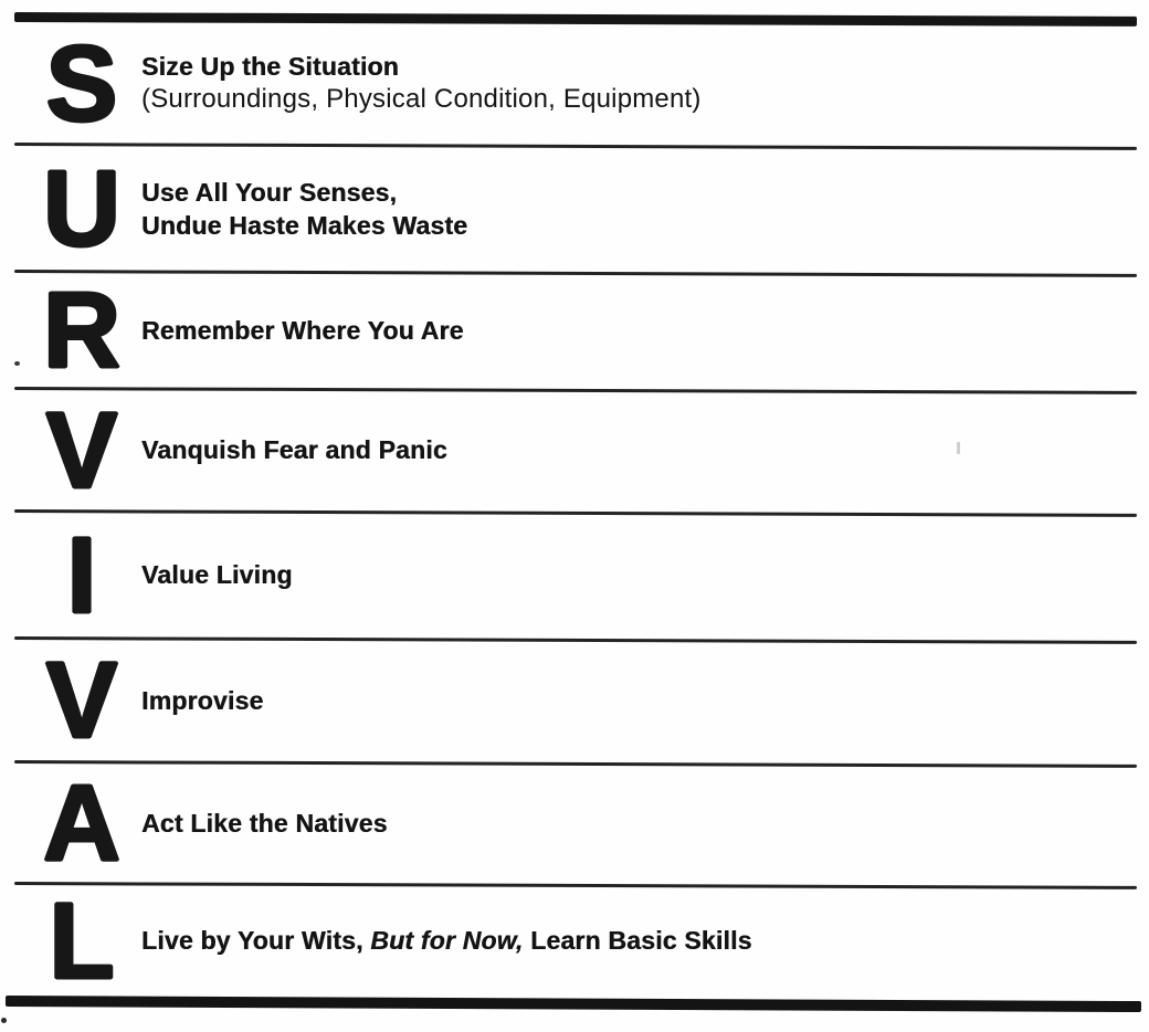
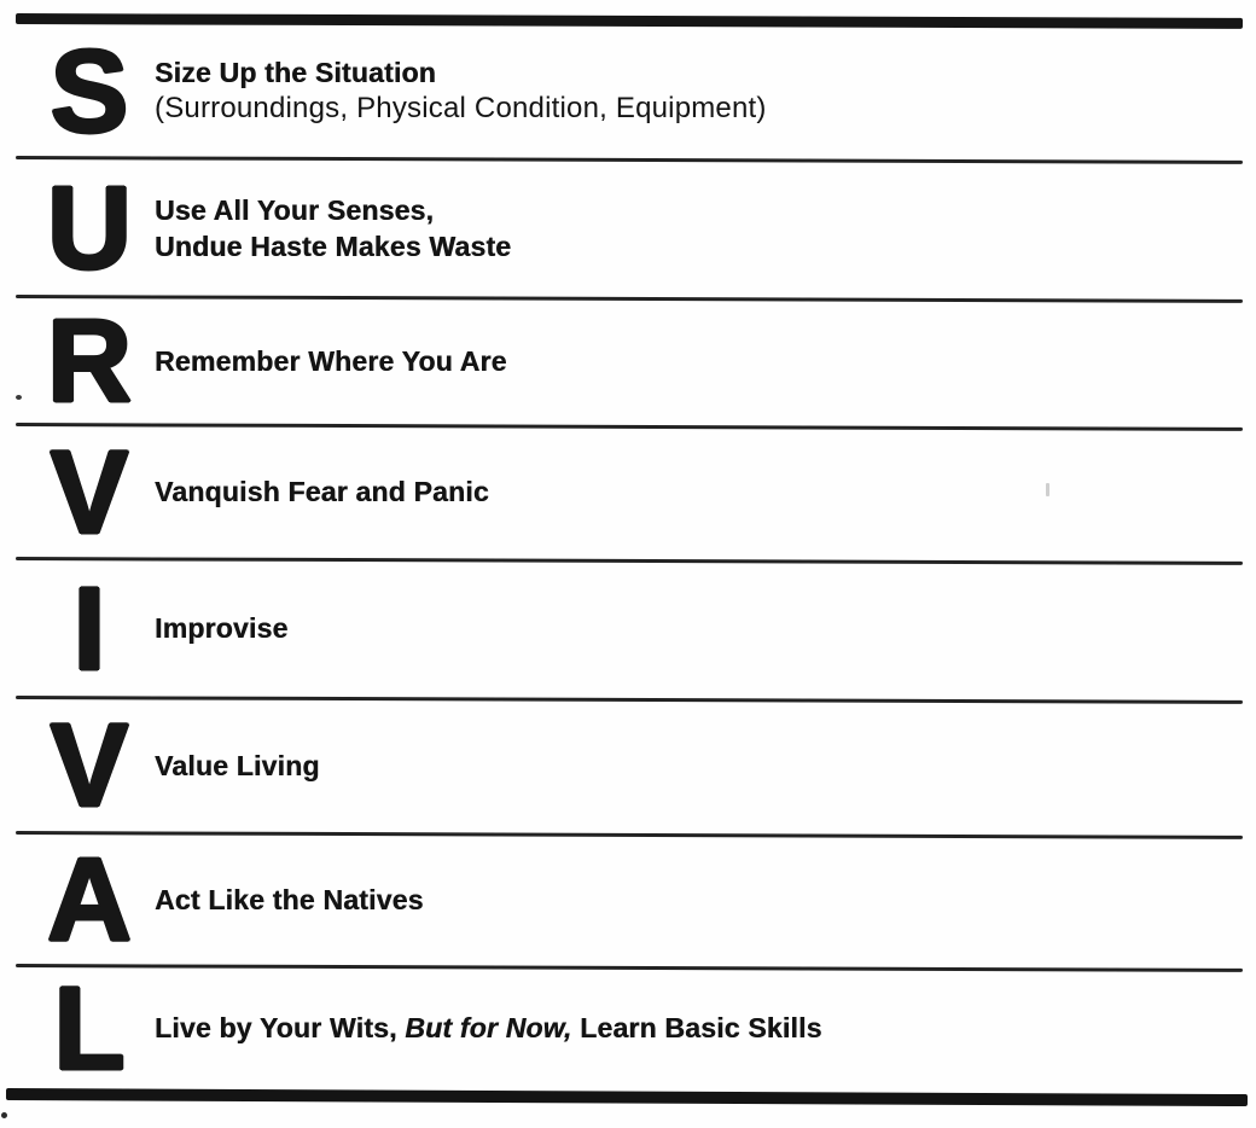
  S
  Size Up the Situation
  (Surroundings, Physical Condition, Equipment)
  U
  Use All Your Senses,
  Undue Haste Makes Waste
  R
  Remember Where You Are
  V
  Vanquish Fear and Panic
  I
- Value Living
+ Improvise
  V
- Improvise
+ Value Living
  A
  Act Like the Natives
  L
  Live by Your Wits, But for Now, Learn Basic Skills
